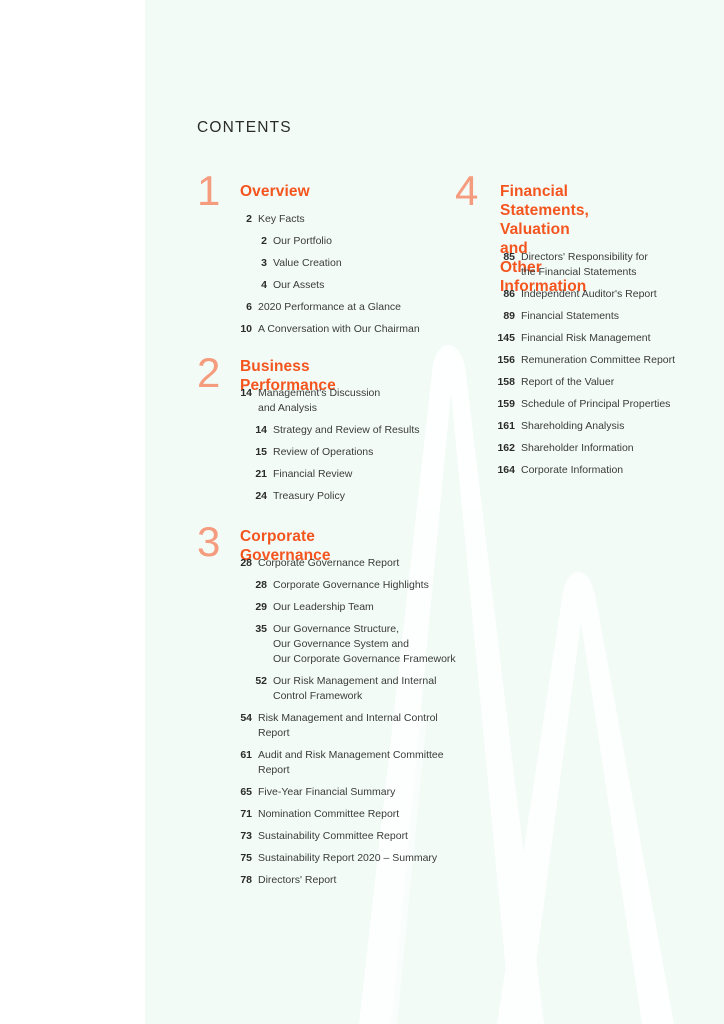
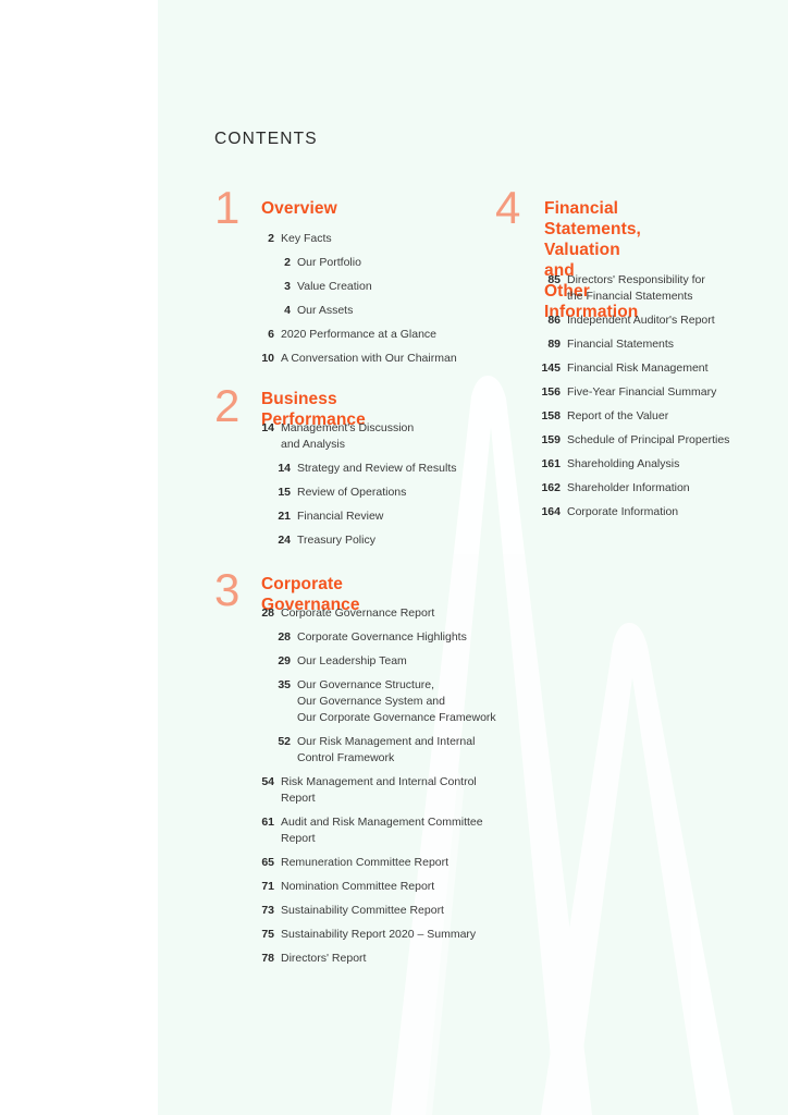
  CONTENTS
  1
  Overview
  2
  Key Facts
  2
  Our Portfolio
  3
  Value Creation
  4
  Our Assets
  6
  2020 Performance at a Glance
  10
  A Conversation with Our Chairman
  2
  Business Performance
  14
  Management's Discussion
  and Analysis
  14
  Strategy and Review of Results
  15
  Review of Operations
  21
  Financial Review
  24
  Treasury Policy
  3
  Corporate Governance
  28
  Corporate Governance Report
  28
  Corporate Governance Highlights
  29
  Our Leadership Team
  35
  Our Governance Structure,
  Our Governance System and
  Our Corporate Governance Framework
  52
  Our Risk Management and Internal
  Control Framework
  54
  Risk Management and Internal Control
  Report
  61
  Audit and Risk Management Committee
  Report
  65
- Five-Year Financial Summary
+ Remuneration Committee Report
  71
  Nomination Committee Report
  73
  Sustainability Committee Report
  75
  Sustainability Report 2020 – Summary
  78
  Directors' Report
  4
  Financial Statements,
  Valuation and
  Other Information
  85
  Directors' Responsibility for
  the Financial Statements
  86
  Independent Auditor's Report
  89
  Financial Statements
  145
  Financial Risk Management
  156
- Remuneration Committee Report
+ Five-Year Financial Summary
  158
  Report of the Valuer
  159
  Schedule of Principal Properties
  161
  Shareholding Analysis
  162
  Shareholder Information
  164
  Corporate Information
